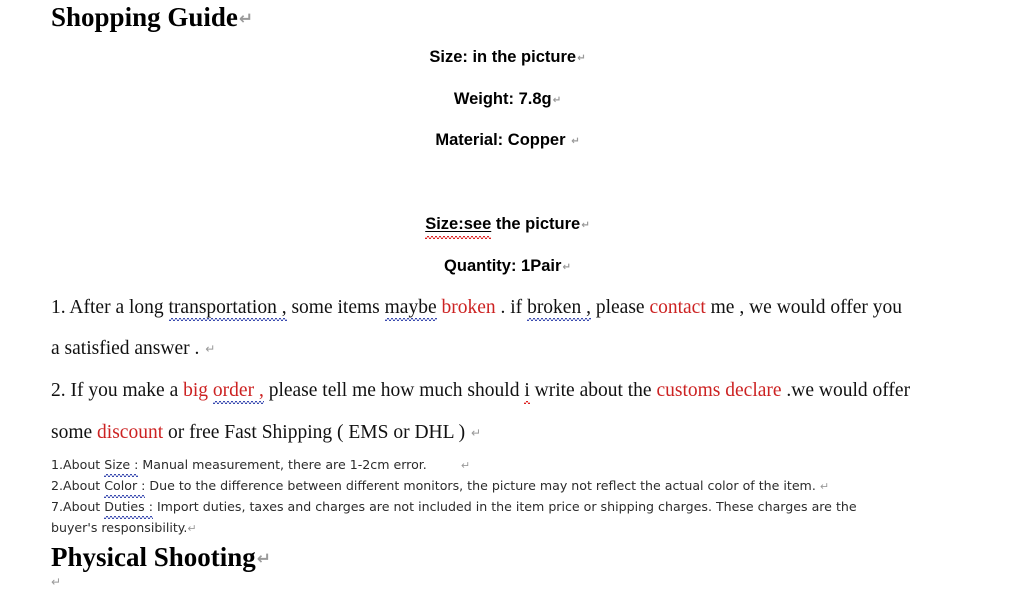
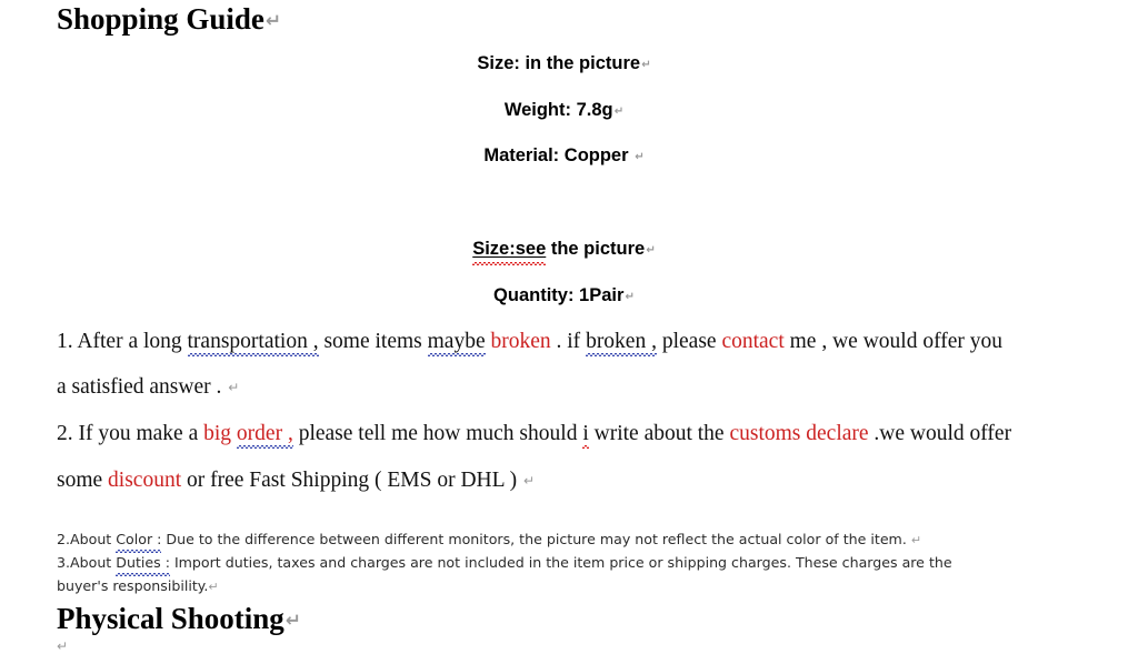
  Shopping Guide↵
  Size: in the picture↵
  Weight: 7.8g↵
  Material: Copper ↵
  Size:see the picture↵
  Quantity: 1Pair↵
  1. After a long transportation , some items maybe broken . if broken , please contact me , we would offer you
  a satisfied answer . ↵
  2. If you make a big order , please tell me how much should i write about the customs declare .we would offer
  some discount or free Fast Shipping ( EMS or DHL ) ↵
- 1.About Size : Manual measurement, there are 1-2cm error. ↵
  2.About Color : Due to the difference between different monitors, the picture may not reflect the actual color of the item. ↵
- 7.About Duties : Import duties, taxes and charges are not included in the item price or shipping charges. These charges are the
+ 3.About Duties : Import duties, taxes and charges are not included in the item price or shipping charges. These charges are the
  buyer's responsibility.↵
  Physical Shooting↵
  ↵
